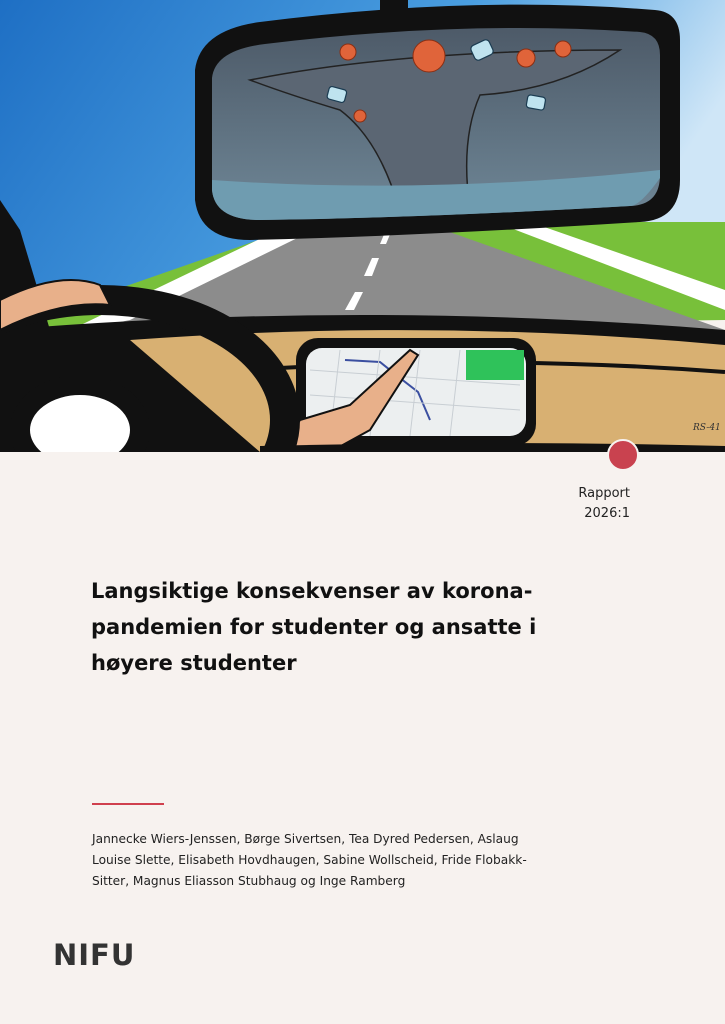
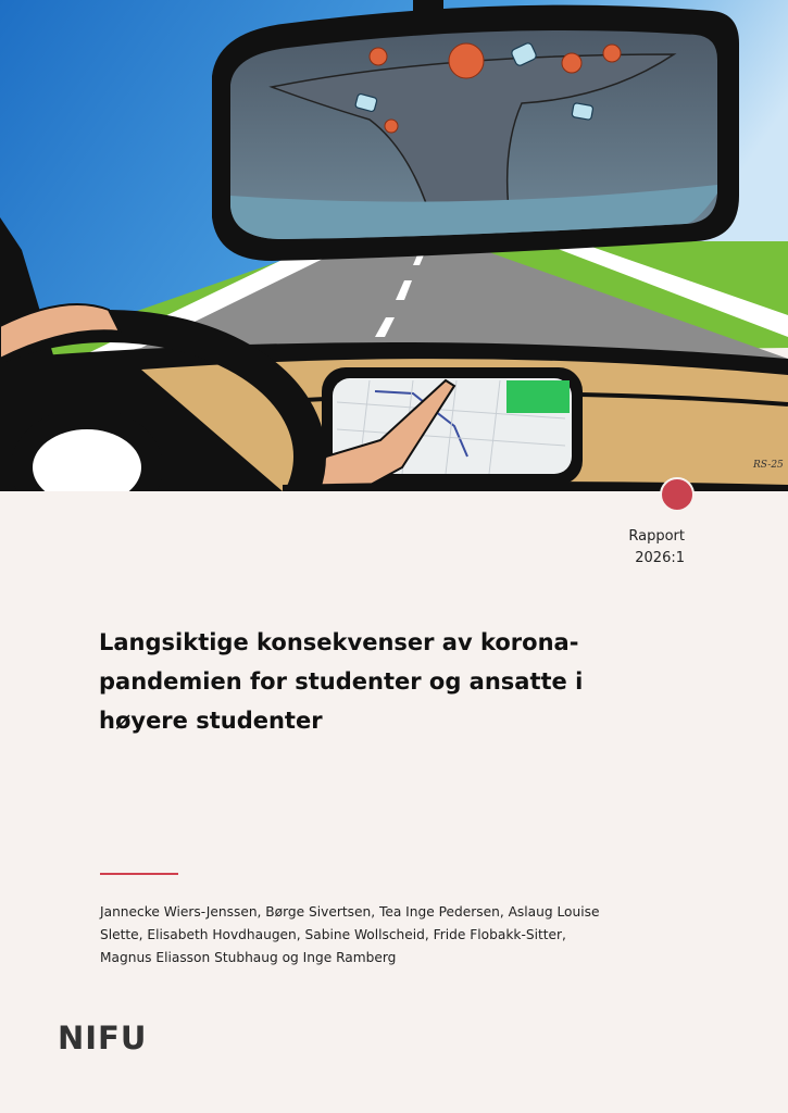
- RS-41
+ RS-25
  Rapport
  2026:1
  Langsiktige konsekvenser av korona-pandemien for studenter og ansatte i høyere studenter
- Jannecke Wiers-Jenssen, Børge Sivertsen, Tea Dyred Pedersen, Aslaug Louise Slette, Elisabeth Hovdhaugen, Sabine Wollscheid, Fride Flobakk-Sitter, Magnus Eliasson Stubhaug og Inge Ramberg
+ Jannecke Wiers-Jenssen, Børge Sivertsen, Tea Inge Pedersen, Aslaug Louise Slette, Elisabeth Hovdhaugen, Sabine Wollscheid, Fride Flobakk-Sitter, Magnus Eliasson Stubhaug og Inge Ramberg
  NIFU
